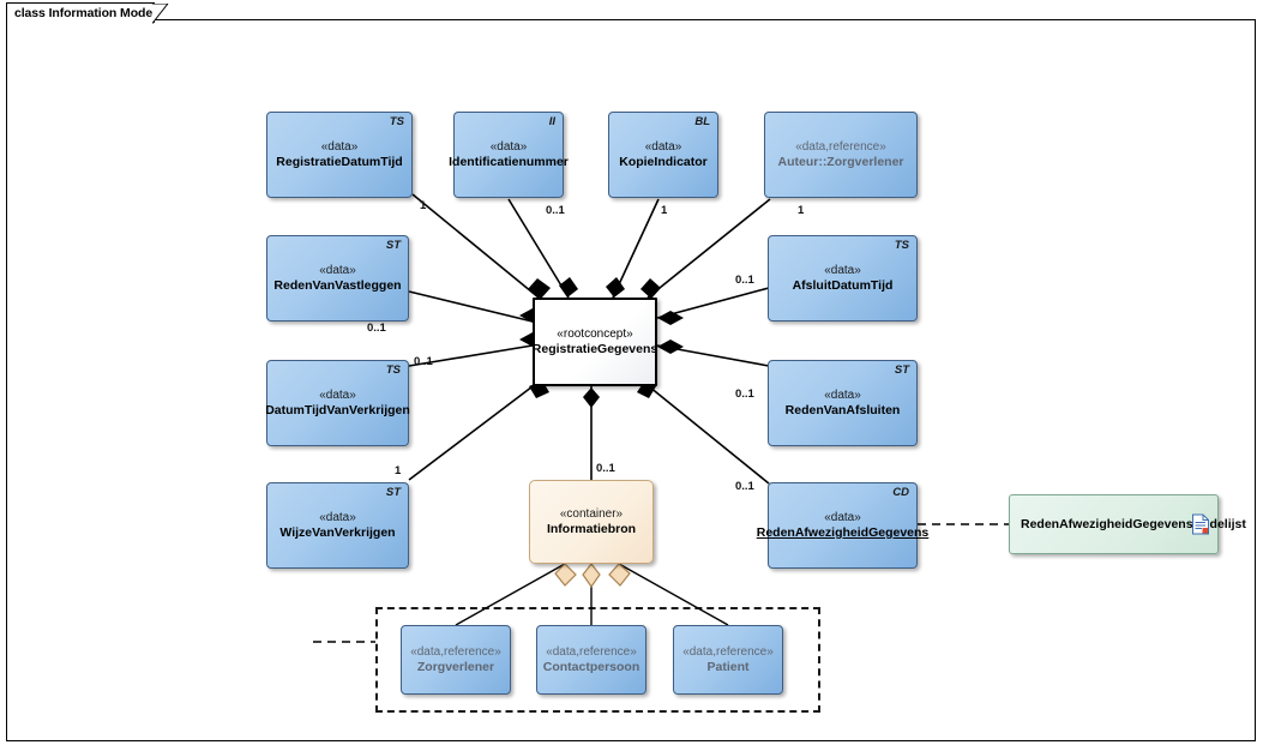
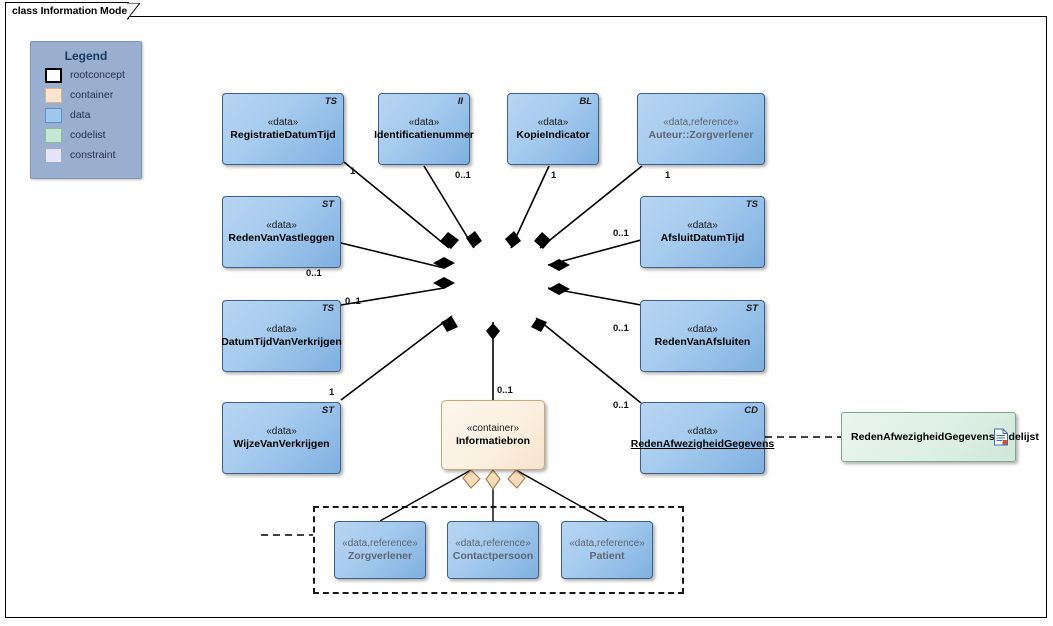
  class Information Mode
+ Legend
+ rootconcept
+ container
+ data
+ codelist
+ constraint
  TS
  «data»
  RegistratieDatumTijd
  II
  «data»
  Identificatienummer
  BL
  «data»
  KopieIndicator
  «data,reference»
  Auteur::Zorgverlener
  ST
  «data»
  RedenVanVastleggen
  TS
  «data»
  DatumTijdVanVerkrijgen
  ST
  «data»
  WijzeVanVerkrijgen
  TS
  «data»
  AfsluitDatumTijd
  ST
  «data»
  RedenVanAfsluiten
  CD
  «data»
  RedenAfwezigheidGegevens
- «rootconcept»
- RegistratieGegevens
  «container»
  Informatiebron
  «data,reference»
  Zorgverlener
  «data,reference»
  Contactpersoon
  «data,reference»
  Patient
  RedenAfwezigheidGegevensdelijst
  1
  0..1
  1
  1
  0..1
  0..1
  1
  0..1
  0..1
  0..1
  0..1
